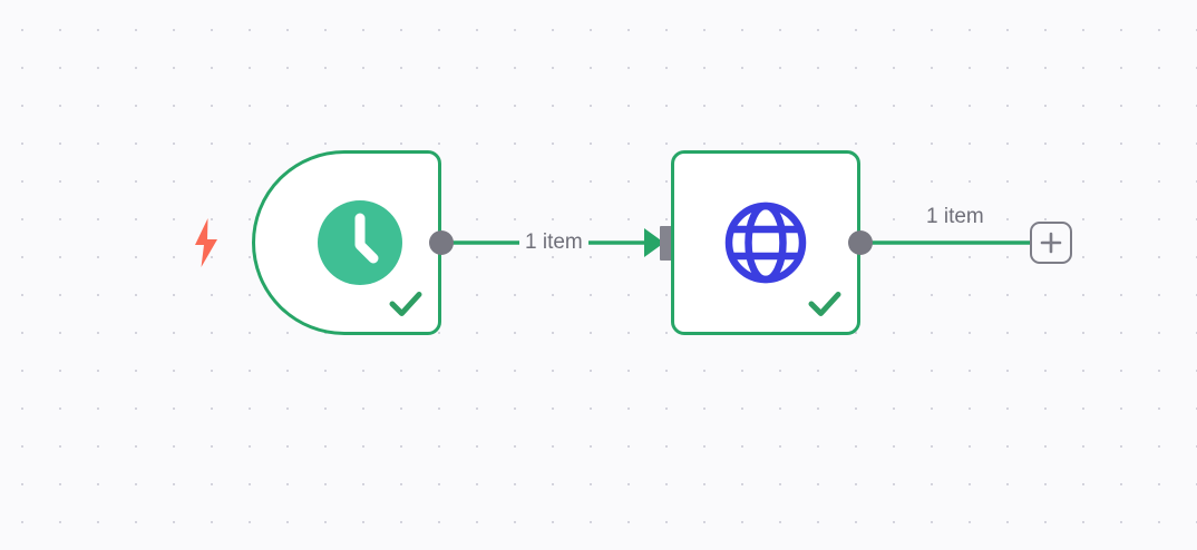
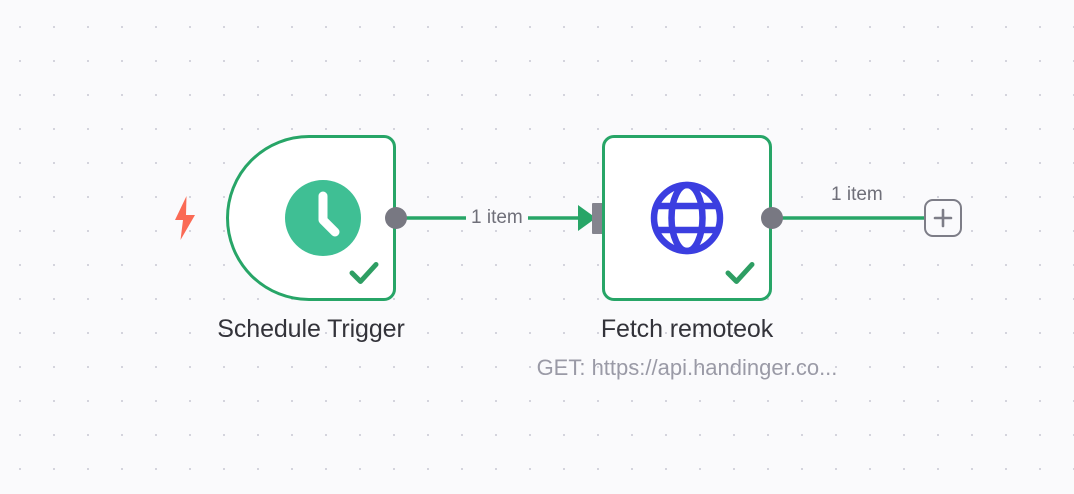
+ Schedule Trigger
+ Fetch remoteok
+ GET: https://api.handinger.co...
  1 item
  1 item
